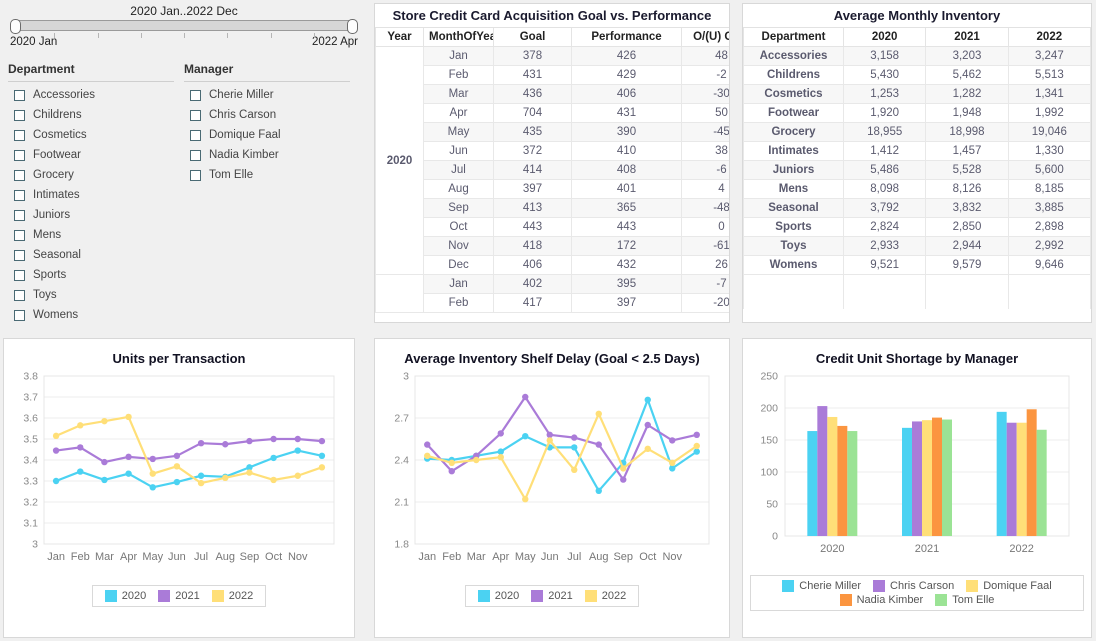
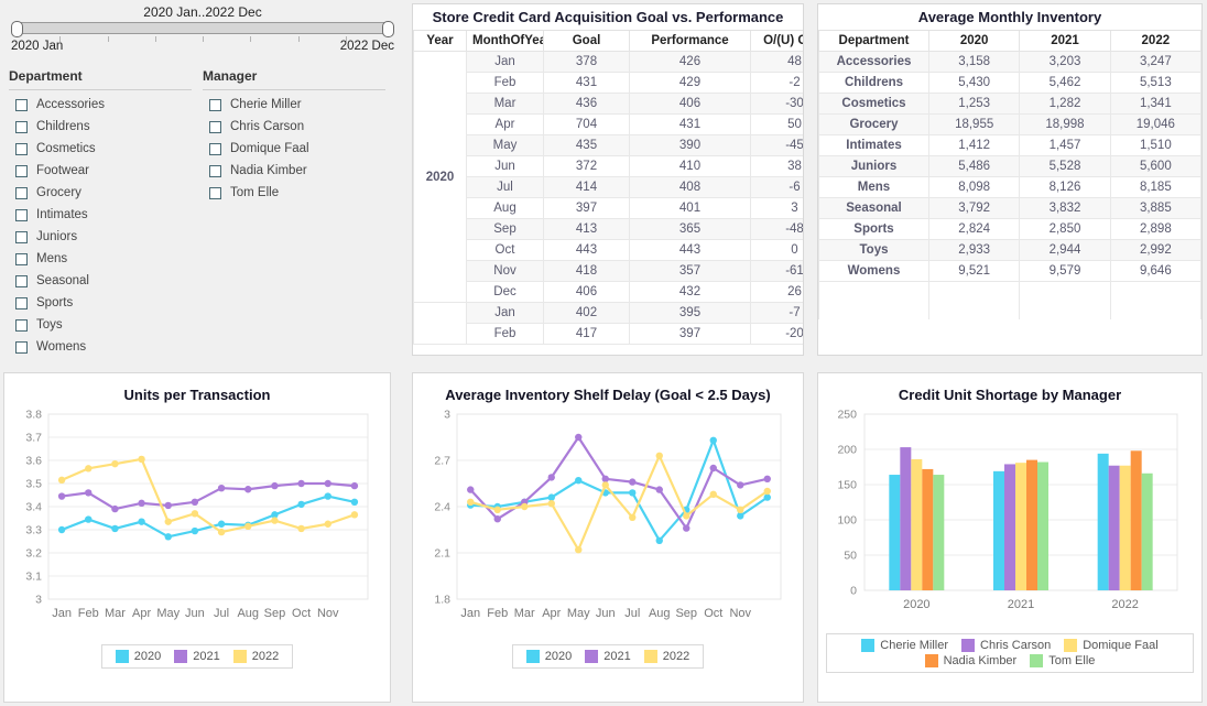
  2020 Jan..2022 Dec
  2020 Jan
- 2022 Apr
+ 2022 Dec
  Department
  Accessories
  Childrens
  Cosmetics
  Footwear
  Grocery
  Intimates
  Juniors
  Mens
  Seasonal
  Sports
  Toys
  Womens
  Manager
  Cherie Miller
  Chris Carson
  Domique Faal
  Nadia Kimber
  Tom Elle
  Store Credit Card Acquisition Goal vs. Performance
  Year	MonthOfYea	Goal	Performance	O/(U) G
  2020	Jan	378	426	48
  Feb	431	429	-2
  Mar	436	406	-30
  Apr	704	431	50
  May	435	390	-45
  Jun	372	410	38
  Jul	414	408	-6
- Aug	397	401	4
+ Aug	397	401	3
  Sep	413	365	-48
  Oct	443	443	0
- Nov	418	172	-61
+ Nov	418	357	-61
  Dec	406	432	26
  	Jan	402	395	-7
  Feb	417	397	-20
  Average Monthly Inventory
  Department	2020	2021	2022
  Accessories	3,158	3,203	3,247
  Childrens	5,430	5,462	5,513
  Cosmetics	1,253	1,282	1,341
- Footwear	1,920	1,948	1,992
  Grocery	18,955	18,998	19,046
- Intimates	1,412	1,457	1,330
+ Intimates	1,412	1,457	1,510
  Juniors	5,486	5,528	5,600
  Mens	8,098	8,126	8,185
  Seasonal	3,792	3,832	3,885
  Sports	2,824	2,850	2,898
  Toys	2,933	2,944	2,992
  Womens	9,521	9,579	9,646
  Units per Transaction
  3
  3.1
  3.2
  3.3
  3.4
  3.5
  3.6
  3.7
  3.8
  Jan
  Feb
  Mar
  Apr
  May
  Jun
  Jul
  Aug
  Sep
  Oct
  Nov
  2020
  2021
  2022
  Average Inventory Shelf Delay (Goal < 2.5 Days)
  1.8
  2.1
  2.4
  2.7
  3
  Jan
  Feb
  Mar
  Apr
  May
  Jun
  Jul
  Aug
  Sep
  Oct
  Nov
  2020
  2021
  2022
  Credit Unit Shortage by Manager
  0
  50
  100
  150
  200
  250
  2020
  2021
  2022
  Cherie Miller
  Chris Carson
  Domique Faal
  Nadia Kimber
  Tom Elle
